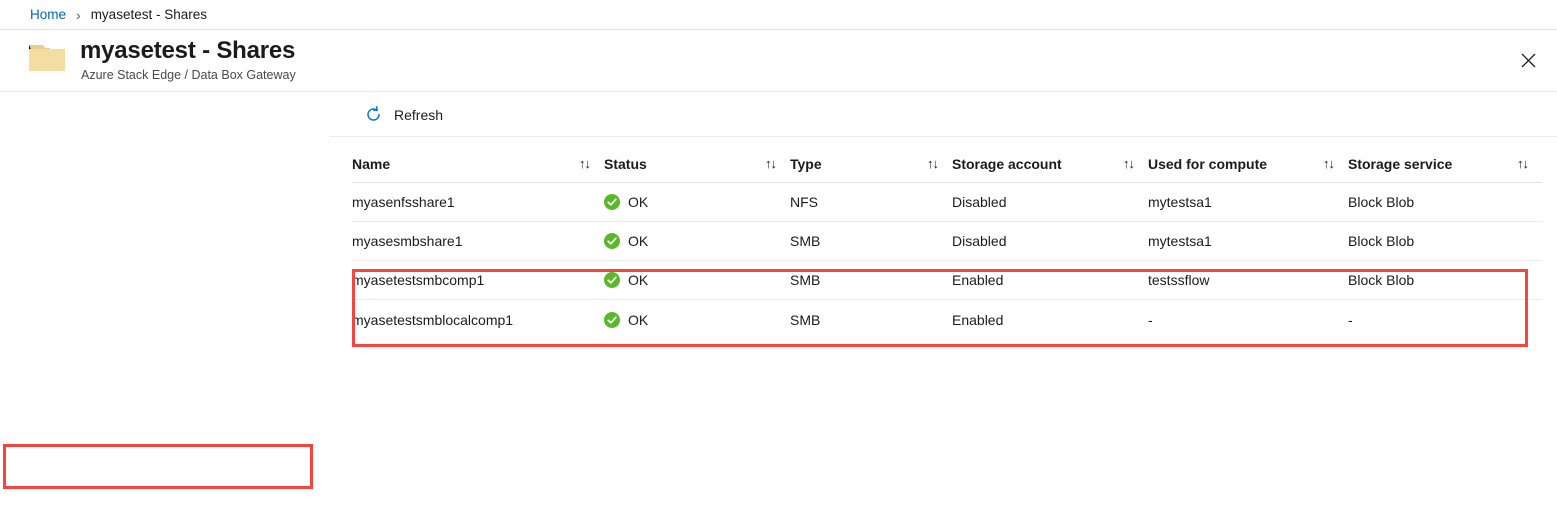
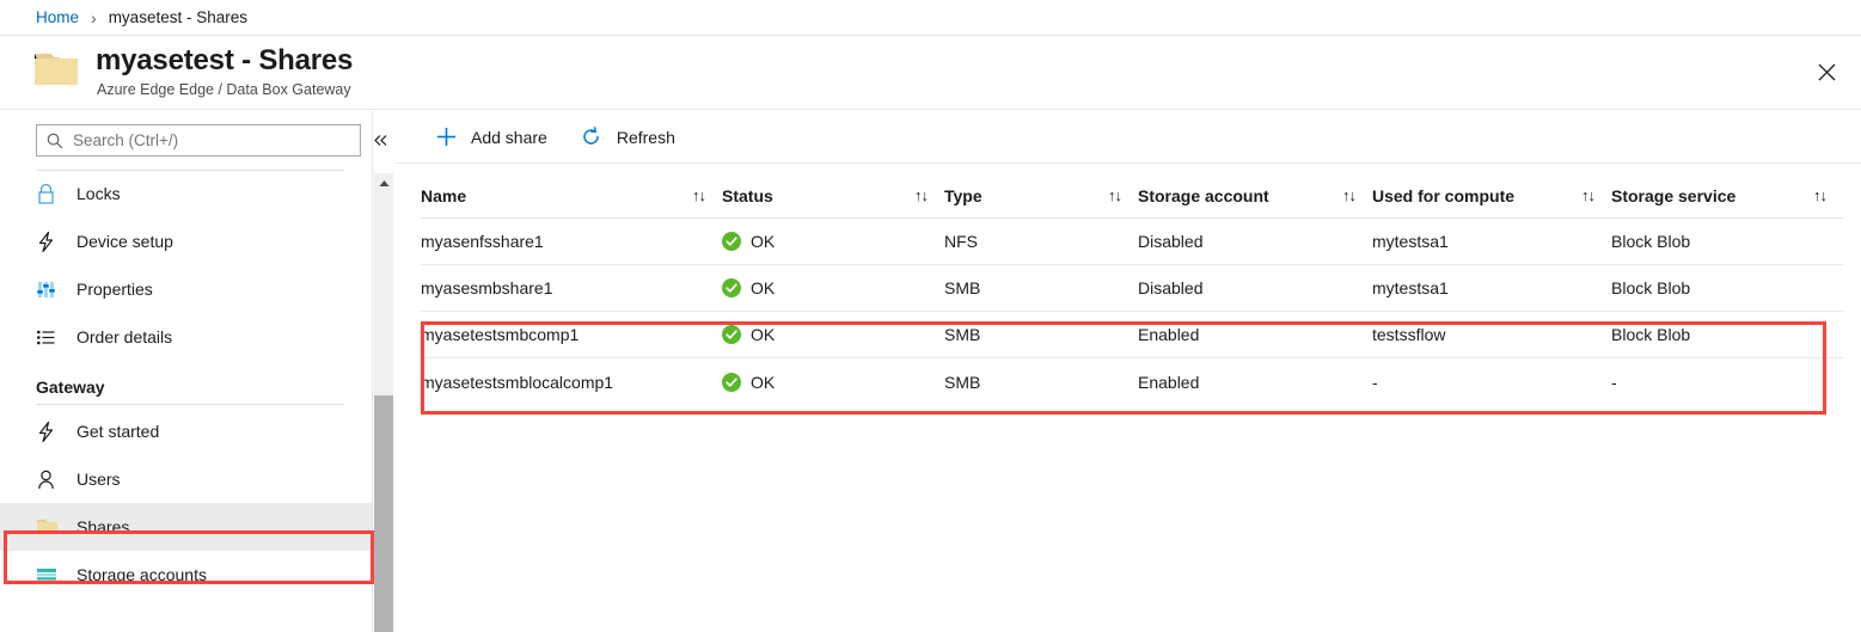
  Home
  ›
  myasetest - Shares
  myasetest - Shares
- Azure Stack Edge / Data Box Gateway
+ Azure Edge Edge / Data Box Gateway
+ Search (Ctrl+/)
+ Locks
+ Device setup
+ Properties
+ Order details
+ Gateway
+ Get started
+ Users
+ Shares
+ Storage accounts
+ Add share
  Refresh
  Name
  ↑↓
  Status
  ↑↓
  Type
  ↑↓
  Storage account
  ↑↓
  Used for compute
  ↑↓
  Storage service
  ↑↓
  myasenfsshare1
  OK
  NFS
  Disabled
  mytestsa1
  Block Blob
  myasesmbshare1
  OK
  SMB
  Disabled
  mytestsa1
  Block Blob
  myasetestsmbcomp1
  OK
  SMB
  Enabled
  testssflow
  Block Blob
  myasetestsmblocalcomp1
  OK
  SMB
  Enabled
  -
  -
